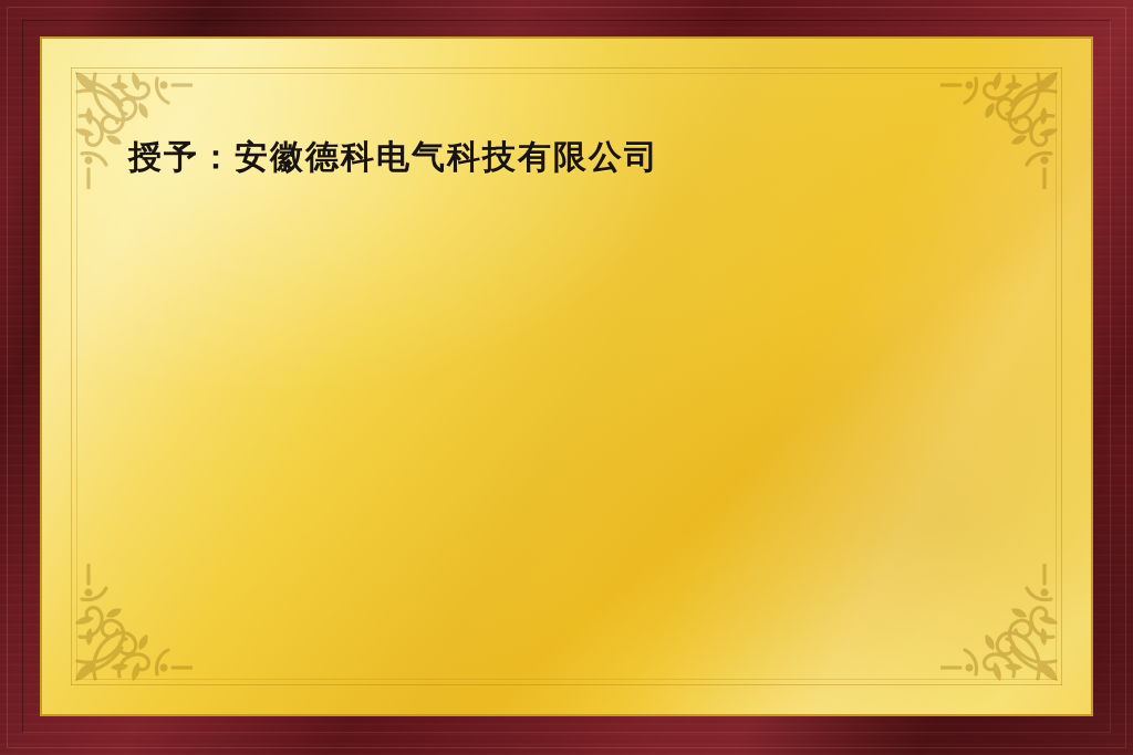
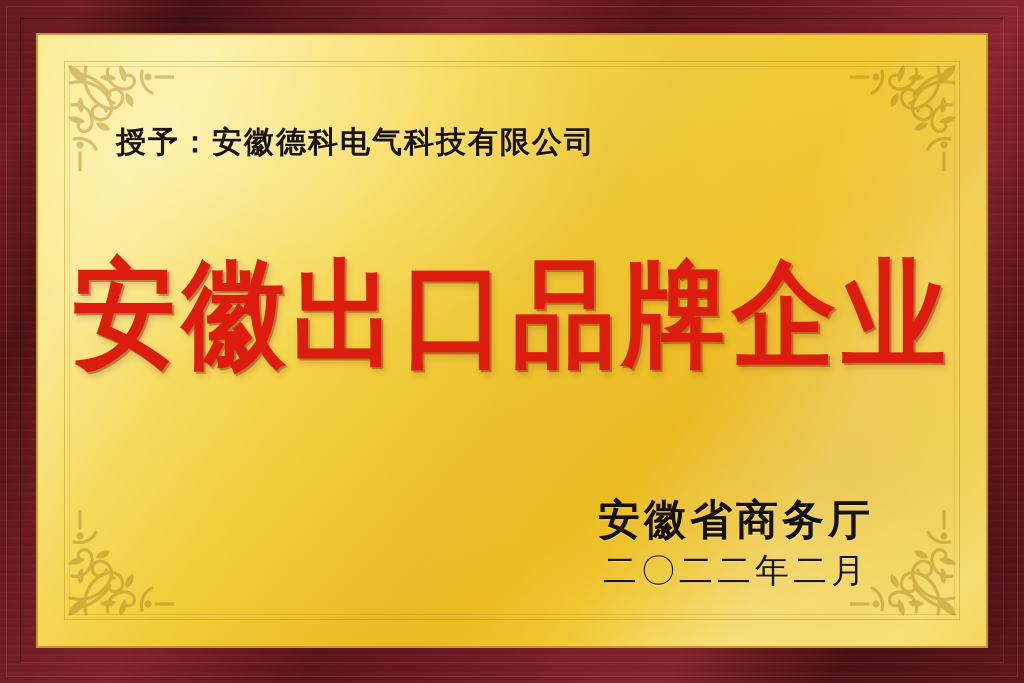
  授予：安徽德科电气科技有限公司
+ 安徽出口品牌企业
+ 安徽省商务厅
+ 二〇二二年二月
